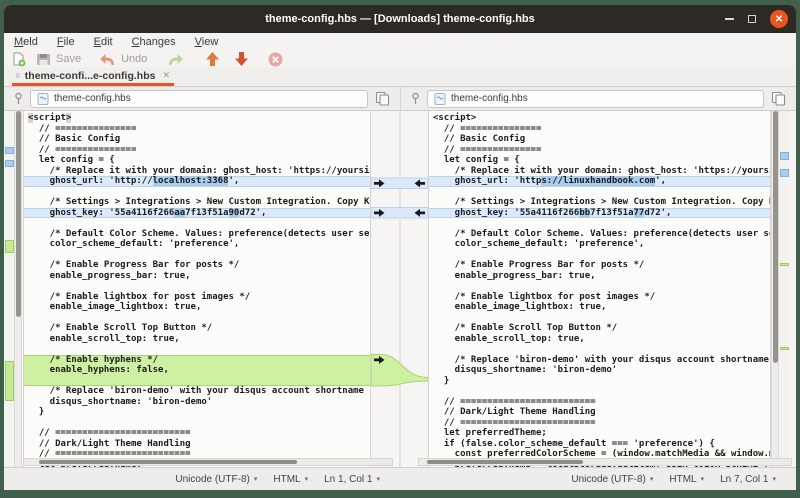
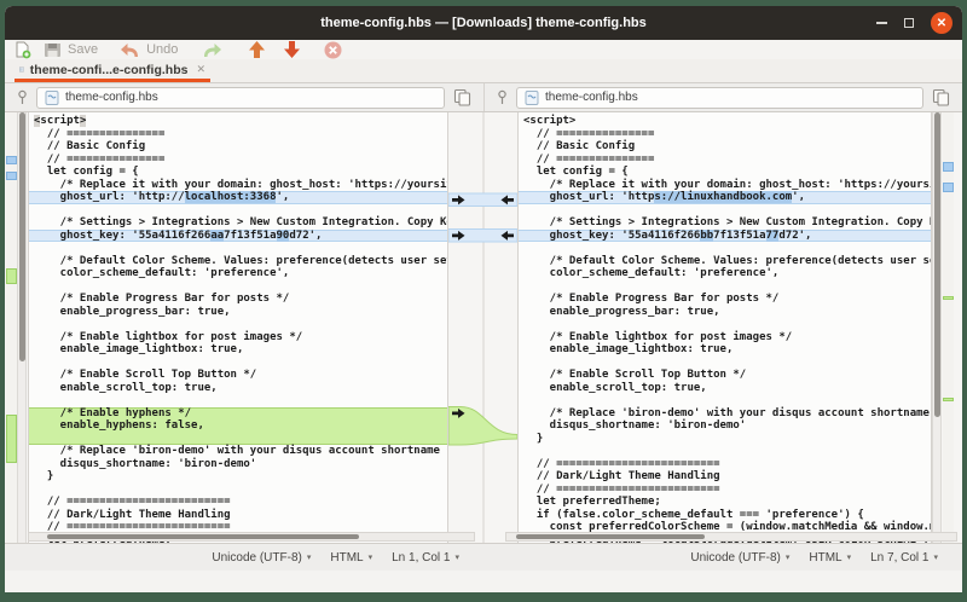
  theme-config.hbs — [Downloads] theme-config.hbs
  ✕
- Meld
- File
- Edit
- Changes
- View
  Save
  Undo
  theme-confi...e-config.hbs
  ✕
  theme-config.hbs
  theme-config.hbs
  <script>
  // ===============
  // Basic Config
  // ===============
  let config = {
  /* Replace it with your domain: ghost_host: 'https://yoursi
  ghost_url: 'http://localhost:3368',
  /* Settings > Integrations > New Custom Integration. Copy K
  ghost_key: '55a4116f266aa7f13f51a90d72',
  /* Default Color Scheme. Values: preference(detects user se
  color_scheme_default: 'preference',
  /* Enable Progress Bar for posts */
  enable_progress_bar: true,
  /* Enable lightbox for post images */
  enable_image_lightbox: true,
  /* Enable Scroll Top Button */
  enable_scroll_top: true,
  /* Enable hyphens */
  enable_hyphens: false,
  /* Replace 'biron-demo' with your disqus account shortname
  disqus_shortname: 'biron-demo'
  }
  // =========================
  // Dark/Light Theme Handling
  // =========================
  <script>
  // ===============
  // Basic Config
  // ===============
  let config = {
  /* Replace it with your domain: ghost_host: 'https://yours
  ghost_url: 'https://linuxhandbook.com',
  /* Settings > Integrations > New Custom Integration. Copy
  ghost_key: '55a4116f266bb7f13f51a77d72',
  /* Default Color Scheme. Values: preference(detects user s
  color_scheme_default: 'preference',
  /* Enable Progress Bar for posts */
  enable_progress_bar: true,
  /* Enable lightbox for post images */
  enable_image_lightbox: true,
  /* Enable Scroll Top Button */
  enable_scroll_top: true,
  /* Replace 'biron-demo' with your disqus account shortname
  disqus_shortname: 'biron-demo'
  }
  // =========================
  // Dark/Light Theme Handling
  // =========================
  let preferredTheme;
  if (false.color_scheme_default === 'preference') {
  const preferredColorScheme = (window.matchMedia && window.
  Unicode (UTF-8)
  HTML
  Ln 1, Col 1
  Unicode (UTF-8)
  HTML
  Ln 7, Col 1
